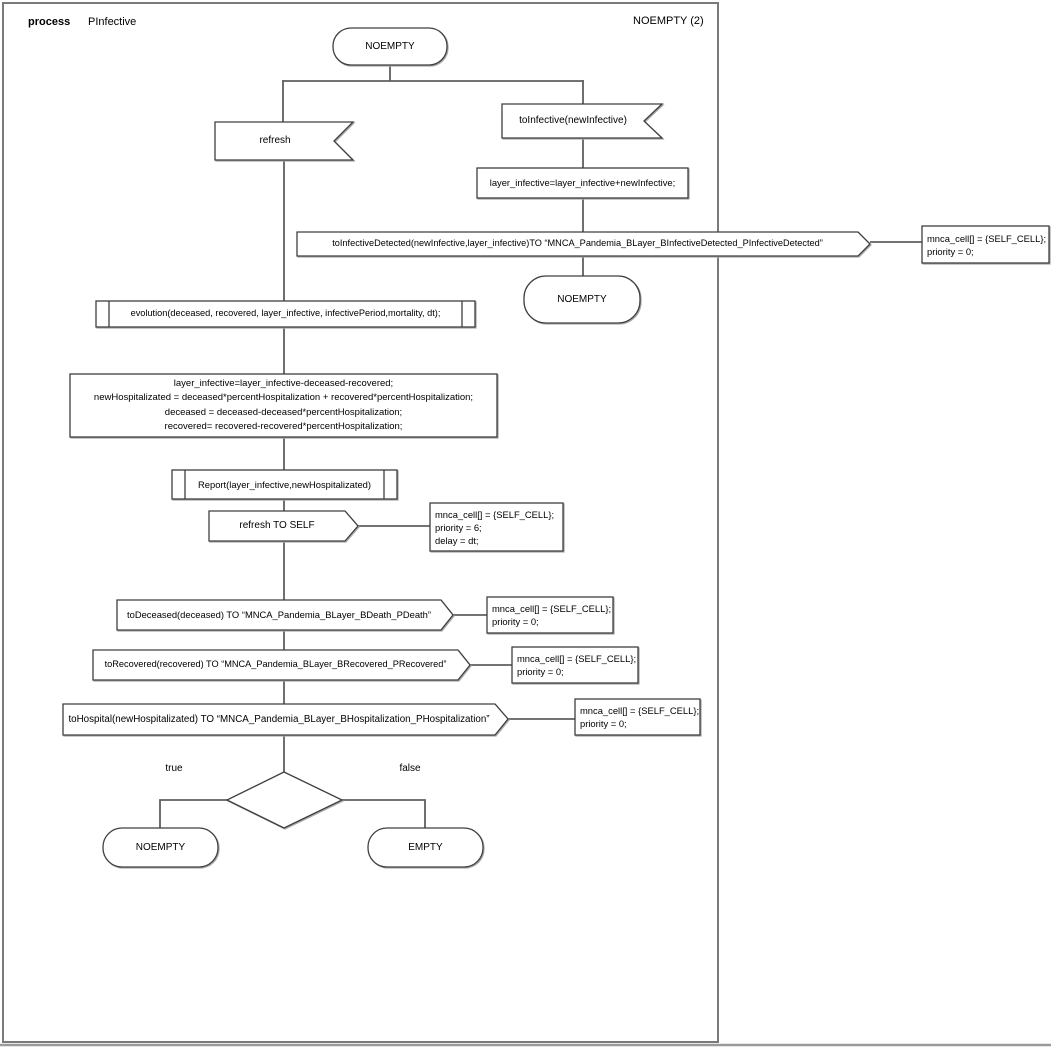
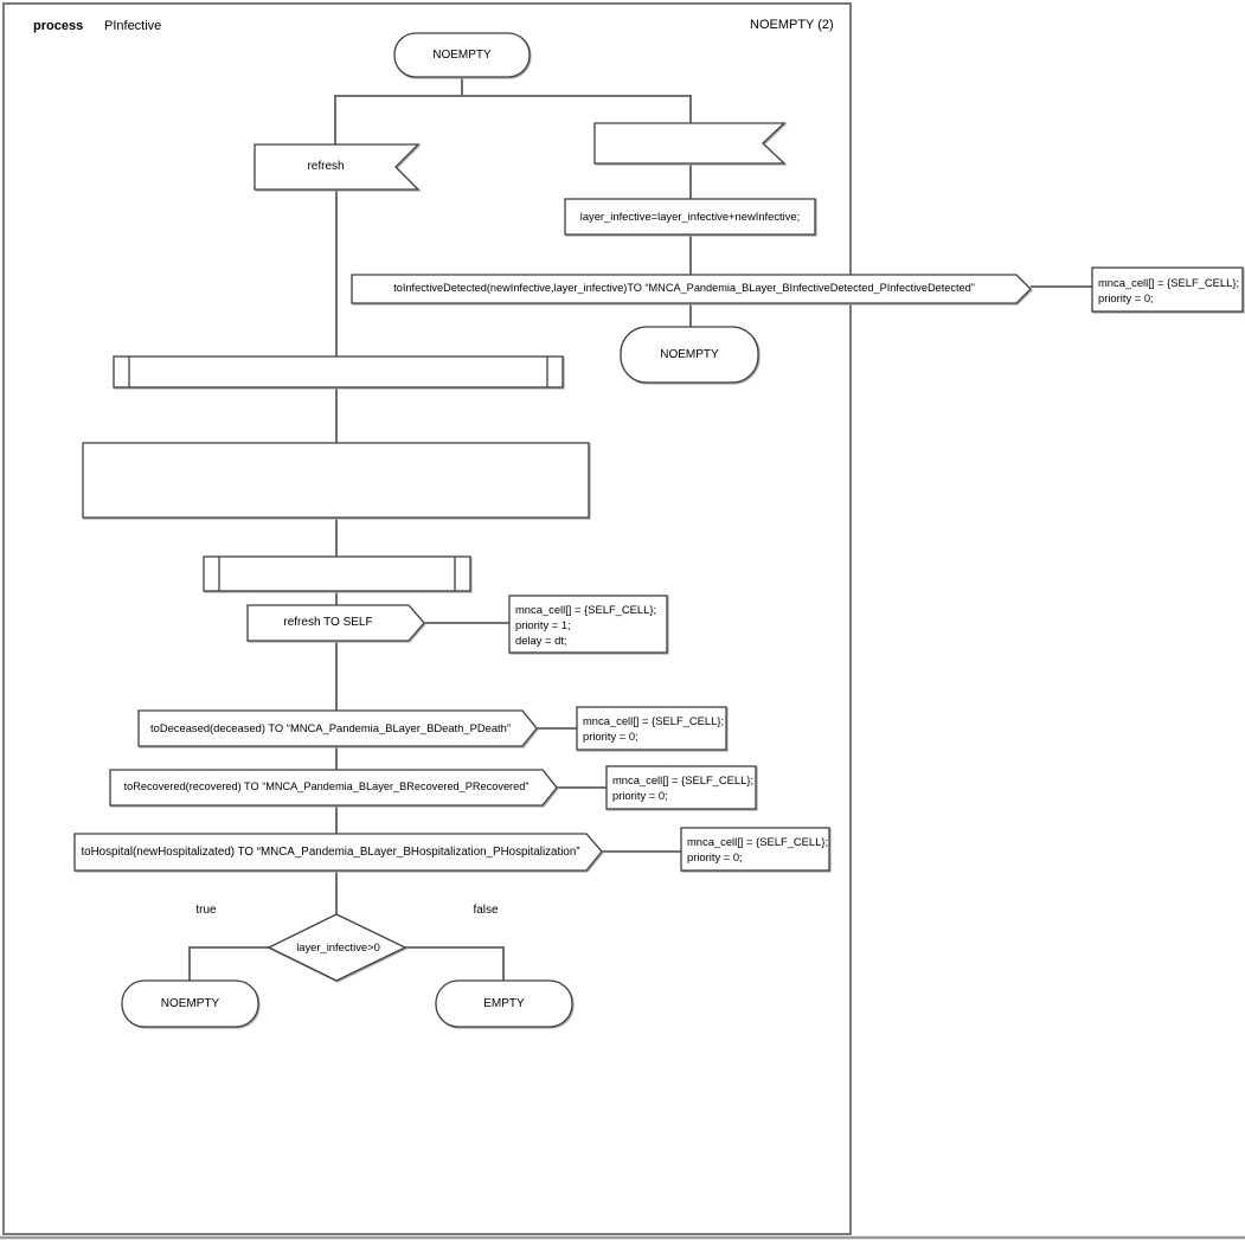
  process
  PInfective
  NOEMPTY (2)
  NOEMPTY
  refresh
- toInfective(newInfective)
  layer_infective=layer_infective+newInfective;
  toInfectiveDetected(newInfective,layer_infective)TO “MNCA_Pandemia_BLayer_BInfectiveDetected_PInfectiveDetected”
  NOEMPTY
- evolution(deceased, recovered, layer_infective, infectivePeriod,mortality, dt);
- layer_infective=layer_infective-deceased-recovered;
- newHospitalizated = deceased*percentHospitalization + recovered*percentHospitalization;
- deceased = deceased-deceased*percentHospitalization;
- recovered= recovered-recovered*percentHospitalization;
- Report(layer_infective,newHospitalizated)
  refresh TO SELF
  toDeceased(deceased) TO “MNCA_Pandemia_BLayer_BDeath_PDeath”
  toRecovered(recovered) TO “MNCA_Pandemia_BLayer_BRecovered_PRecovered”
  toHospital(newHospitalizated) TO “MNCA_Pandemia_BLayer_BHospitalization_PHospitalization”
+ layer_infective>0
  true
  false
  NOEMPTY
  EMPTY
  mnca_cell[] = {SELF_CELL};
  priority = 0;
  mnca_cell[] = {SELF_CELL};
- priority = 6;
+ priority = 1;
  delay = dt;
  mnca_cell[] = {SELF_CELL};
  priority = 0;
  mnca_cell[] = {SELF_CELL};
  priority = 0;
  mnca_cell[] = {SELF_CELL};
  priority = 0;
